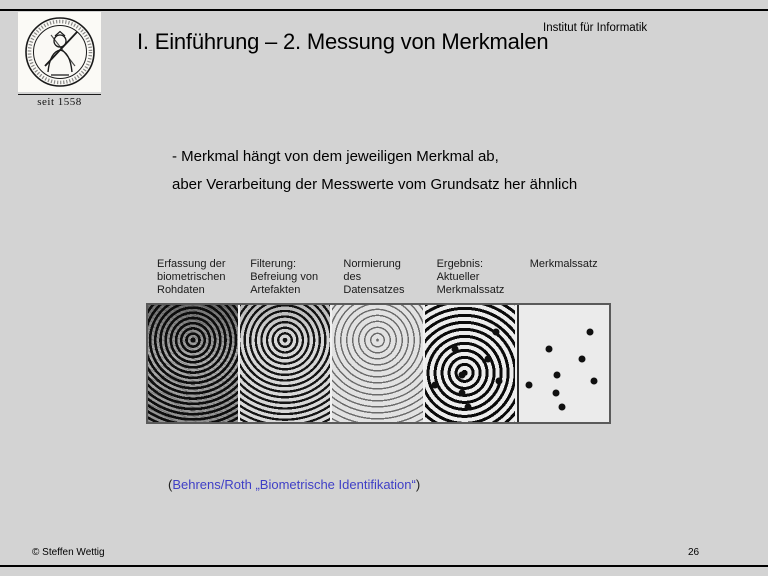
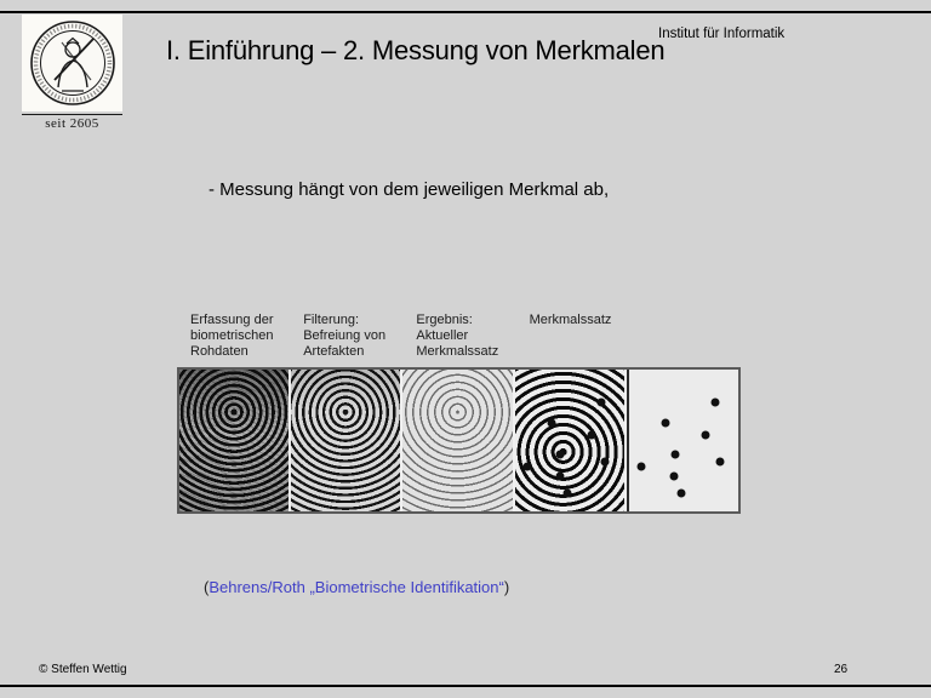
- seit 1558
+ seit 2605
  I. Einführung – 2. Messung von Merkmalen
  Institut für Informatik
- - Merkmal hängt von dem jeweiligen Merkmal ab,
+ - Messung hängt von dem jeweiligen Merkmal ab,
- aber Verarbeitung der Messwerte vom Grundsatz her ähnlich
  Erfassung der
  biometrischen
  Rohdaten
  Filterung:
  Befreiung von
  Artefakten
- Normierung
- des
- Datensatzes
  Ergebnis:
  Aktueller
  Merkmalssatz
  Merkmalssatz
  (Behrens/Roth „Biometrische Identifikation“)
  © Steffen Wettig
  26
